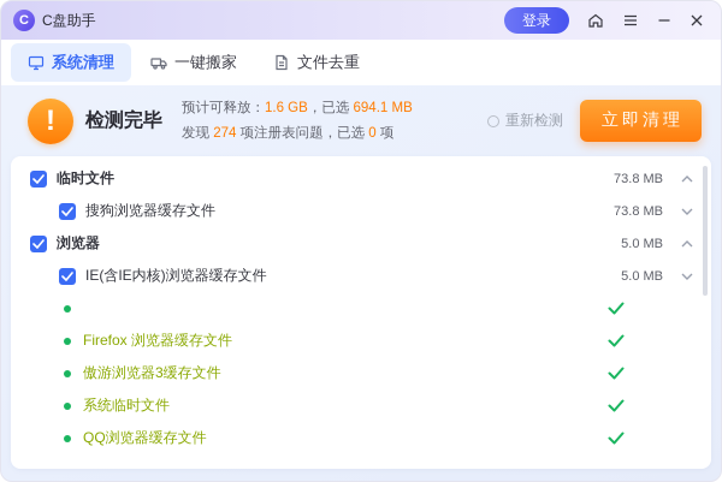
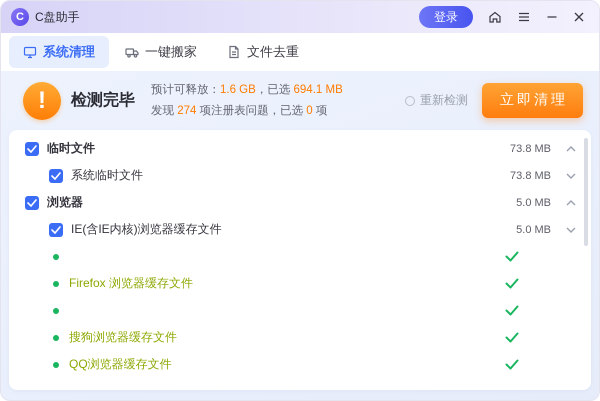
  C
  C盘助手
  登录
  系统清理
  一键搬家
  文件去重
  !
  检测完毕
  预计可释放：1.6 GB，已选 694.1 MB
  发现 274 项注册表问题，已选 0 项
  重新检测
  立即清理
  临时文件
  73.8 MB
- 搜狗浏览器缓存文件
+ 系统临时文件
  73.8 MB
  浏览器
  5.0 MB
  IE(含IE内核)浏览器缓存文件
  5.0 MB
  Firefox 浏览器缓存文件
- 傲游浏览器3缓存文件
- 系统临时文件
+ 搜狗浏览器缓存文件
  QQ浏览器缓存文件
